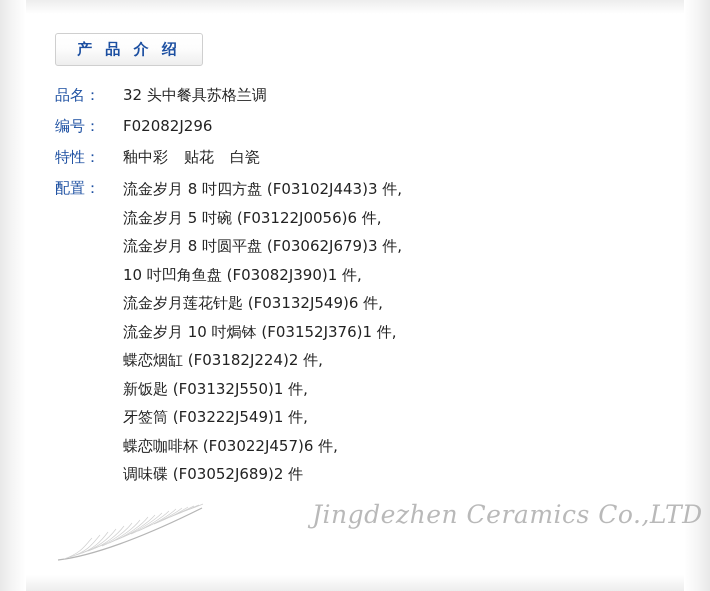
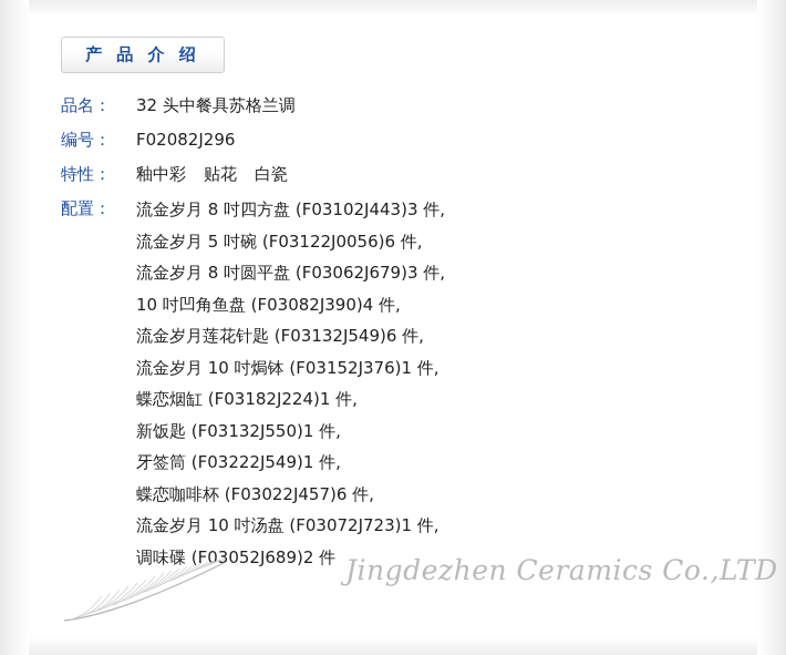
  产 品 介 绍
  品名：
  32 头中餐具苏格兰调
  编号：
  F02082J296
  特性：
  釉中彩 贴花 白瓷
  配置：
  流金岁月 8 吋四方盘 (F03102J443)3 件,
  流金岁月 5 吋碗 (F03122J0056)6 件,
  流金岁月 8 吋圆平盘 (F03062J679)3 件,
- 10 吋凹角鱼盘 (F03082J390)1 件,
+ 10 吋凹角鱼盘 (F03082J390)4 件,
  流金岁月莲花针匙 (F03132J549)6 件,
  流金岁月 10 吋焗钵 (F03152J376)1 件,
- 蝶恋烟缸 (F03182J224)2 件,
+ 蝶恋烟缸 (F03182J224)1 件,
  新饭匙 (F03132J550)1 件,
  牙签筒 (F03222J549)1 件,
  蝶恋咖啡杯 (F03022J457)6 件,
+ 流金岁月 10 吋汤盘 (F03072J723)1 件,
  调味碟 (F03052J689)2 件
  Jingdezhen Ceramics Co.,LTD
